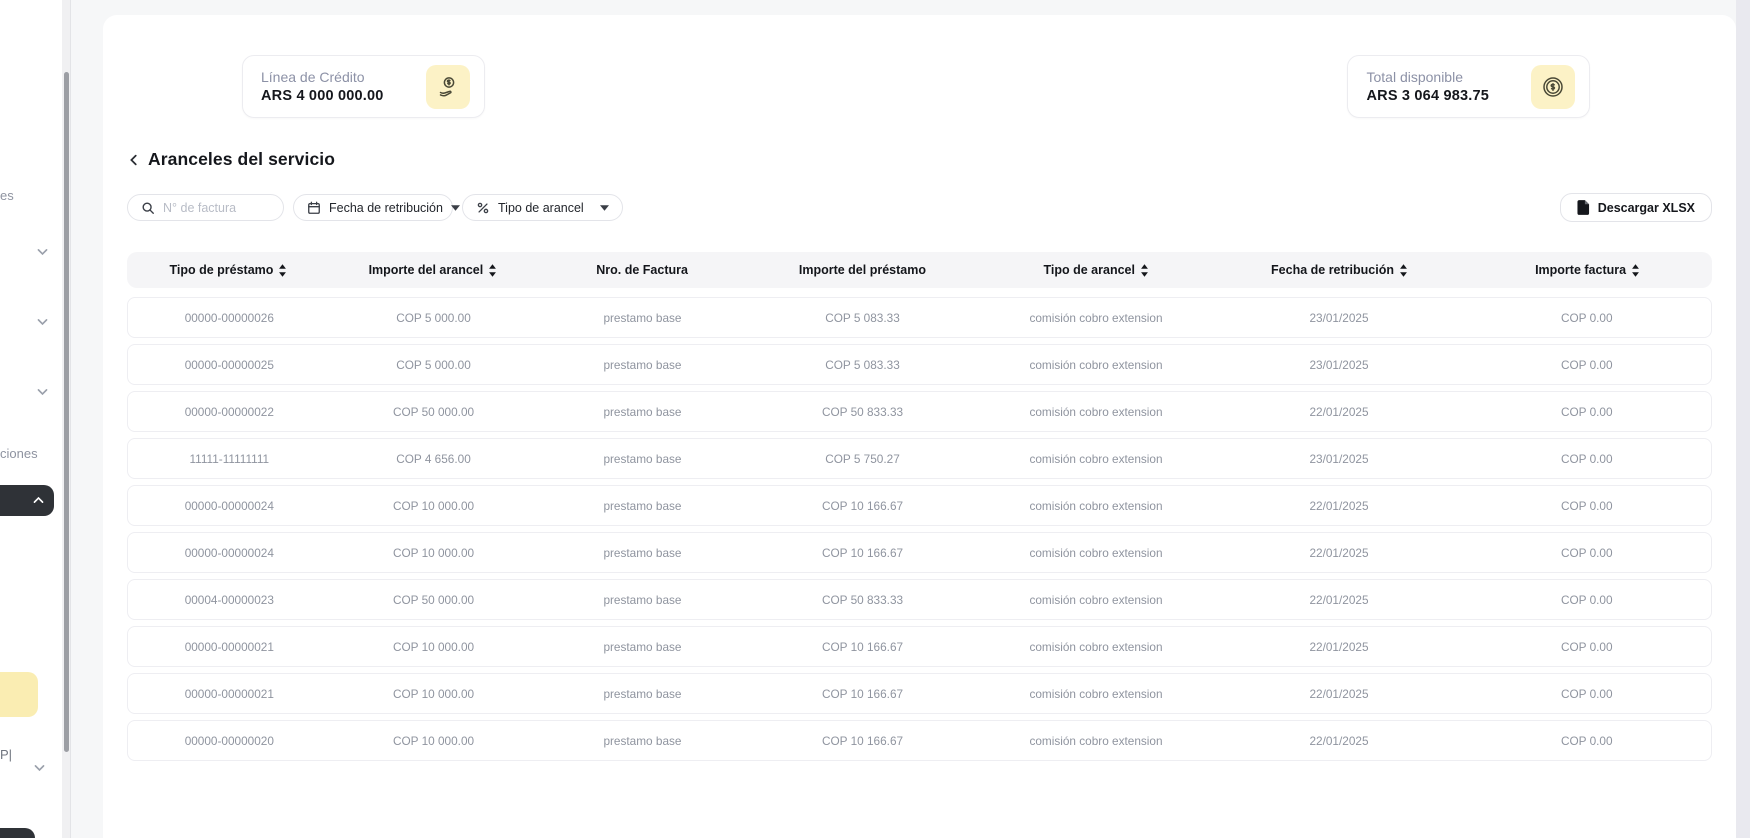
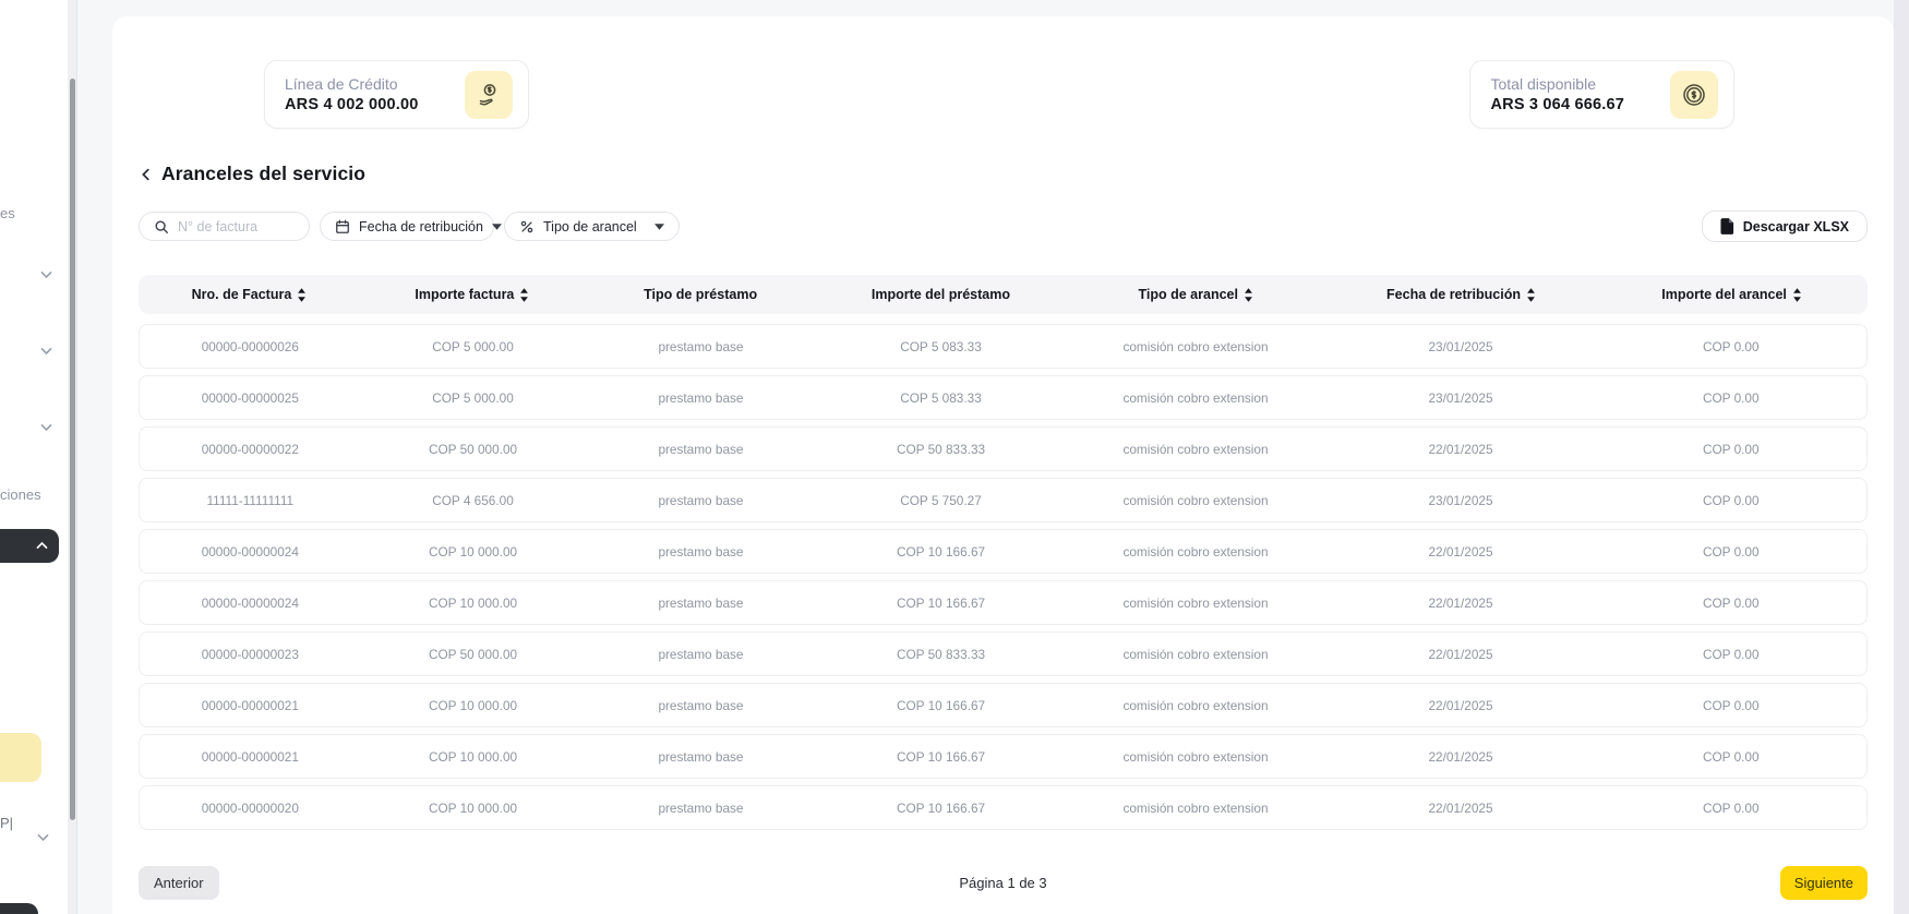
  es
  ciones
  P|
  Línea de Crédito
- ARS 4 000 000.00
+ ARS 4 002 000.00
  Total disponible
- ARS 3 064 983.75
+ ARS 3 064 666.67
  Aranceles del servicio
  N° de factura
  Fecha de retribución
  Tipo de arancel
  Descargar XLSX
- Tipo de préstamo
+ Nro. de Factura
- Importe del arancel
+ Importe factura
- Nro. de Factura
+ Tipo de préstamo
  Importe del préstamo
  Tipo de arancel
  Fecha de retribución
- Importe factura
+ Importe del arancel
  00000-00000026
  COP 5 000.00
  prestamo base
  COP 5 083.33
  comisión cobro extension
  23/01/2025
  COP 0.00
  00000-00000025
  COP 5 000.00
  prestamo base
  COP 5 083.33
  comisión cobro extension
  23/01/2025
  COP 0.00
  00000-00000022
  COP 50 000.00
  prestamo base
  COP 50 833.33
  comisión cobro extension
  22/01/2025
  COP 0.00
  11111-11111111
  COP 4 656.00
  prestamo base
  COP 5 750.27
  comisión cobro extension
  23/01/2025
  COP 0.00
  00000-00000024
  COP 10 000.00
  prestamo base
  COP 10 166.67
  comisión cobro extension
  22/01/2025
  COP 0.00
  00000-00000024
  COP 10 000.00
  prestamo base
  COP 10 166.67
  comisión cobro extension
  22/01/2025
  COP 0.00
- 00004-00000023
+ 00000-00000023
  COP 50 000.00
  prestamo base
  COP 50 833.33
  comisión cobro extension
  22/01/2025
  COP 0.00
  00000-00000021
  COP 10 000.00
  prestamo base
  COP 10 166.67
  comisión cobro extension
  22/01/2025
  COP 0.00
  00000-00000021
  COP 10 000.00
  prestamo base
  COP 10 166.67
  comisión cobro extension
  22/01/2025
  COP 0.00
  00000-00000020
  COP 10 000.00
  prestamo base
  COP 10 166.67
  comisión cobro extension
  22/01/2025
  COP 0.00
+ Anterior
+ Página 1 de 3
+ Siguiente
